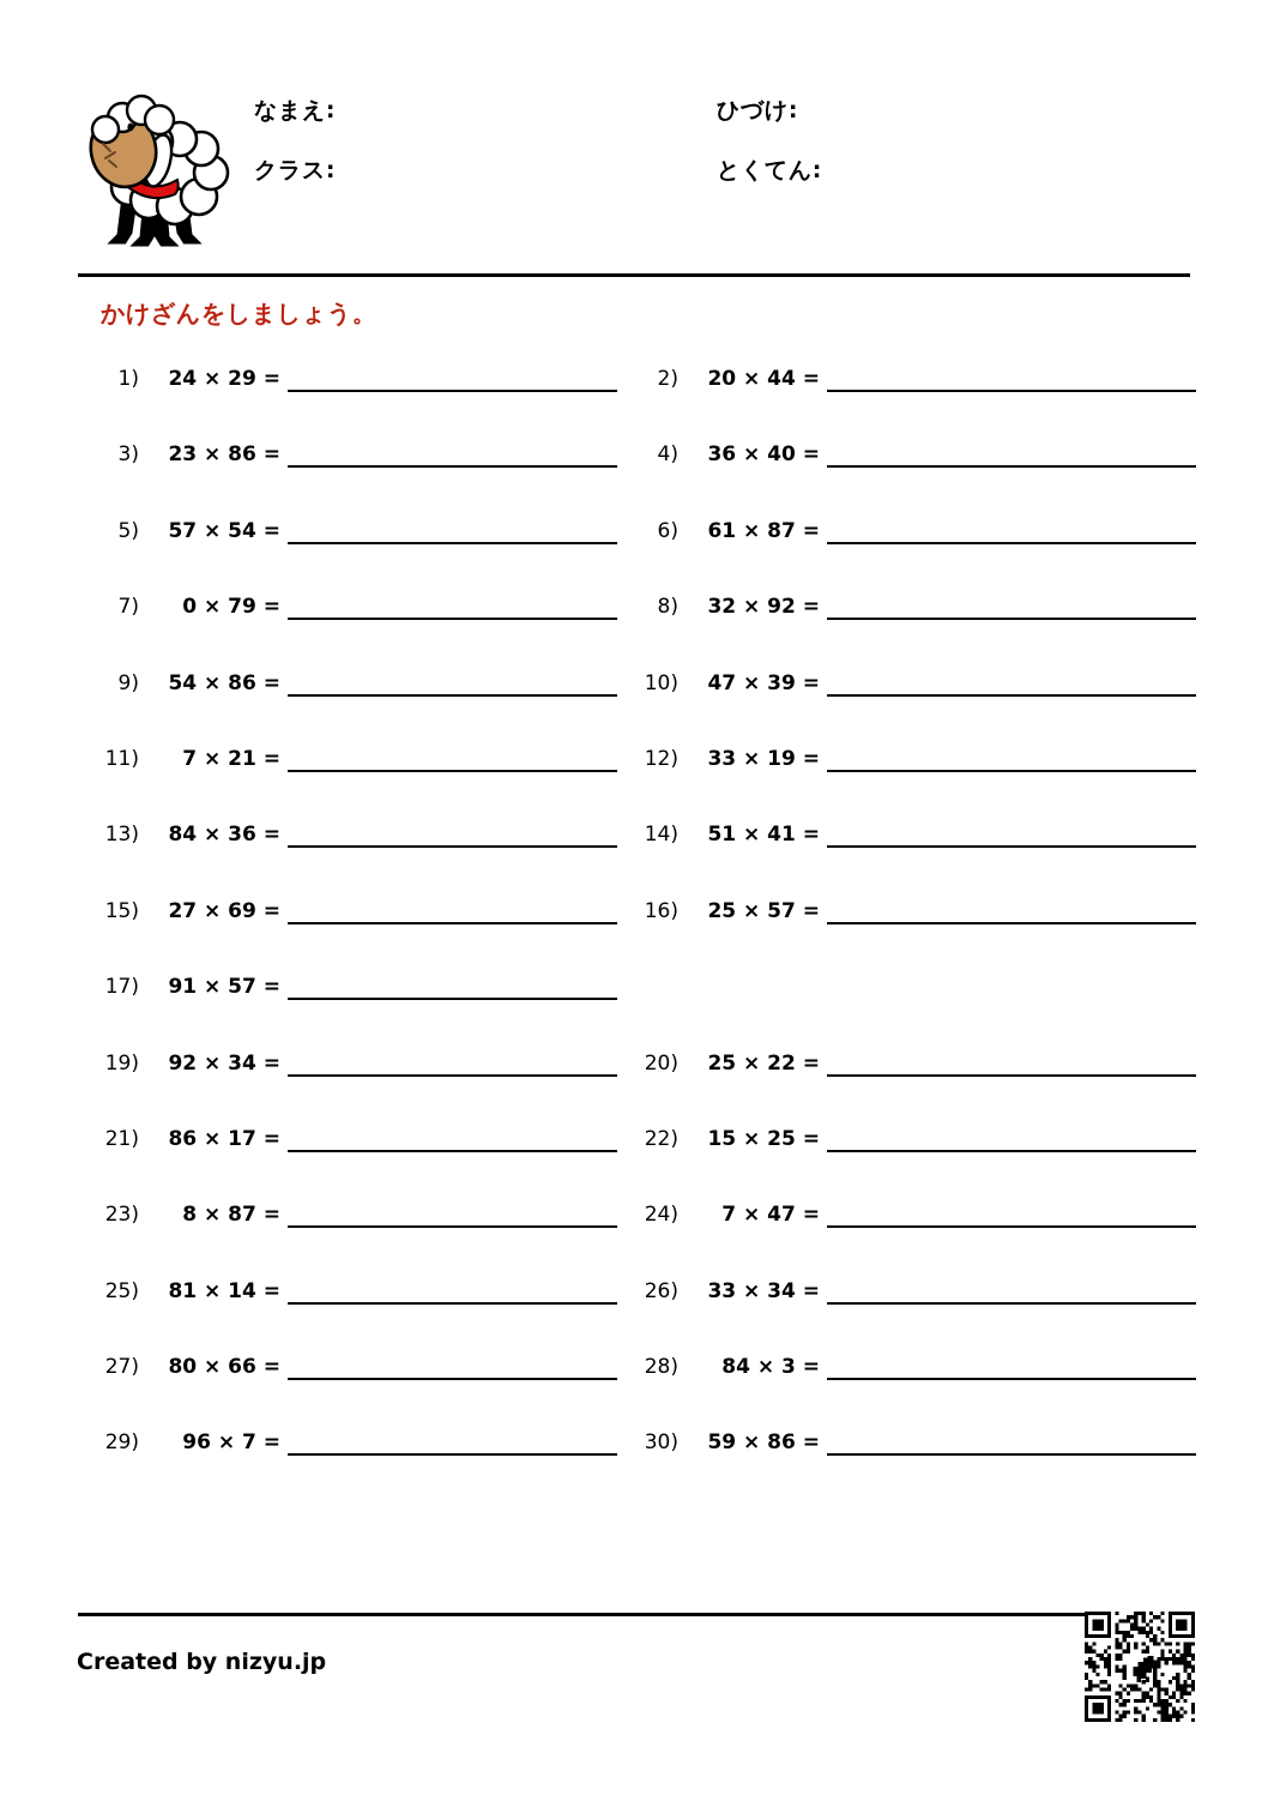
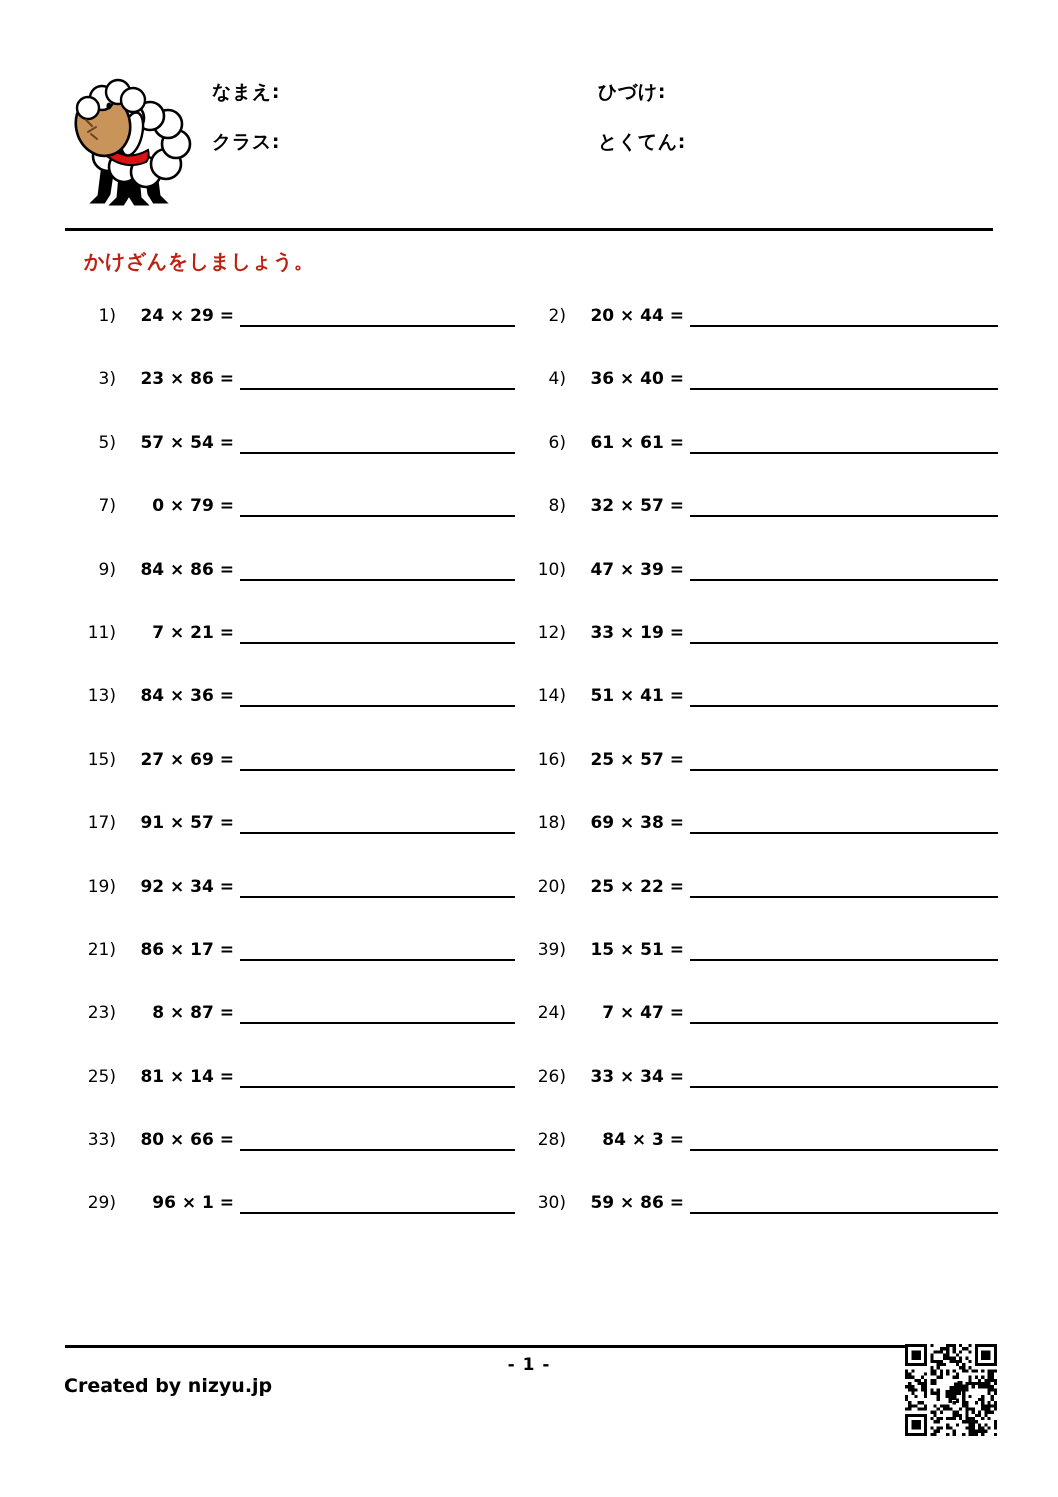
  なまえ:
  クラス:
  ひづけ:
  とくてん:
  かけざんをしましょう。
  1)
  24 × 29 =
  2)
  20 × 44 =
  3)
  23 × 86 =
  4)
  36 × 40 =
  5)
  57 × 54 =
  6)
- 61 × 87 =
+ 61 × 61 =
  7)
  0 × 79 =
  8)
- 32 × 92 =
+ 32 × 57 =
  9)
- 54 × 86 =
+ 84 × 86 =
  10)
  47 × 39 =
  11)
  7 × 21 =
  12)
  33 × 19 =
  13)
  84 × 36 =
  14)
  51 × 41 =
  15)
  27 × 69 =
  16)
  25 × 57 =
  17)
  91 × 57 =
+ 18)
+ 69 × 38 =
  19)
  92 × 34 =
  20)
  25 × 22 =
  21)
  86 × 17 =
- 22)
+ 39)
- 15 × 25 =
+ 15 × 51 =
  23)
  8 × 87 =
  24)
  7 × 47 =
  25)
  81 × 14 =
  26)
  33 × 34 =
- 27)
+ 33)
  80 × 66 =
  28)
  84 × 3 =
  29)
- 96 × 7 =
+ 96 × 1 =
  30)
  59 × 86 =
+ - 1 -
  Created by nizyu.jp
